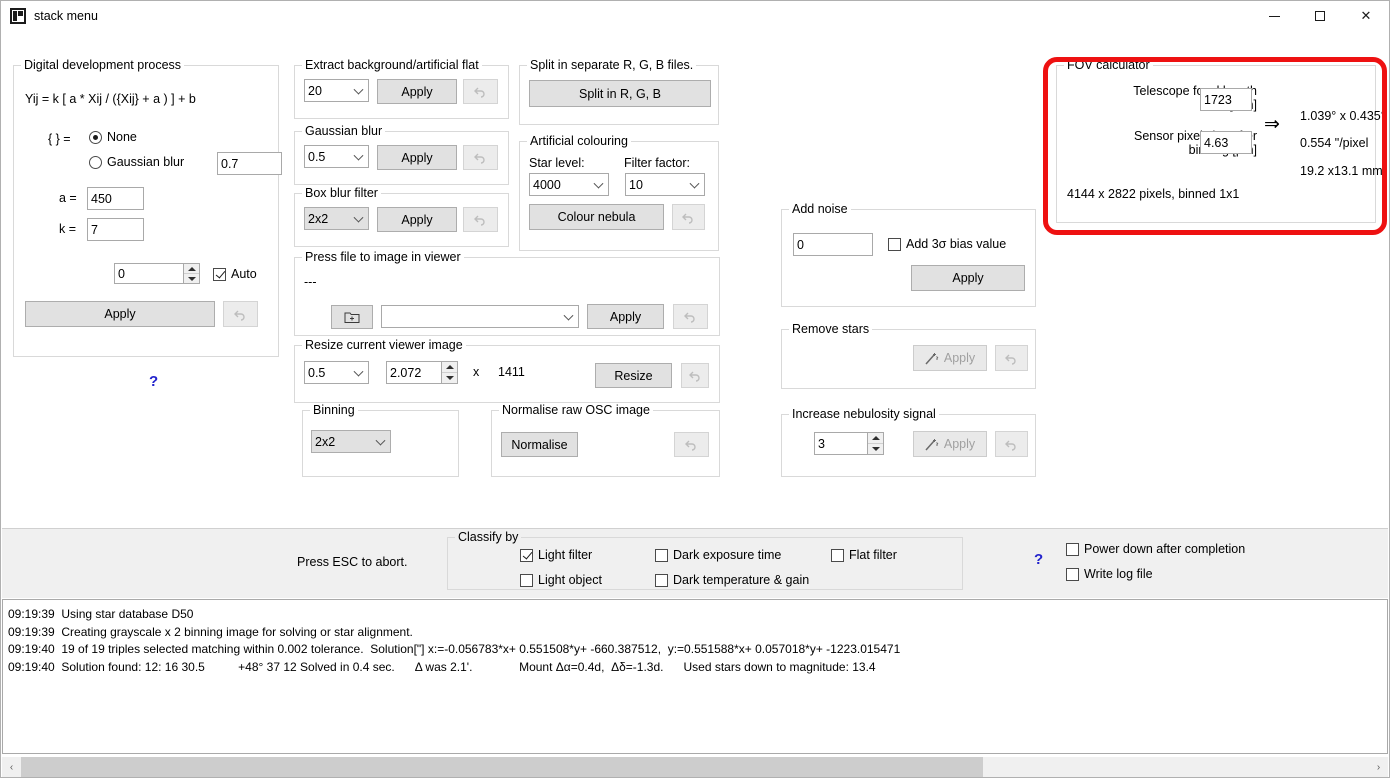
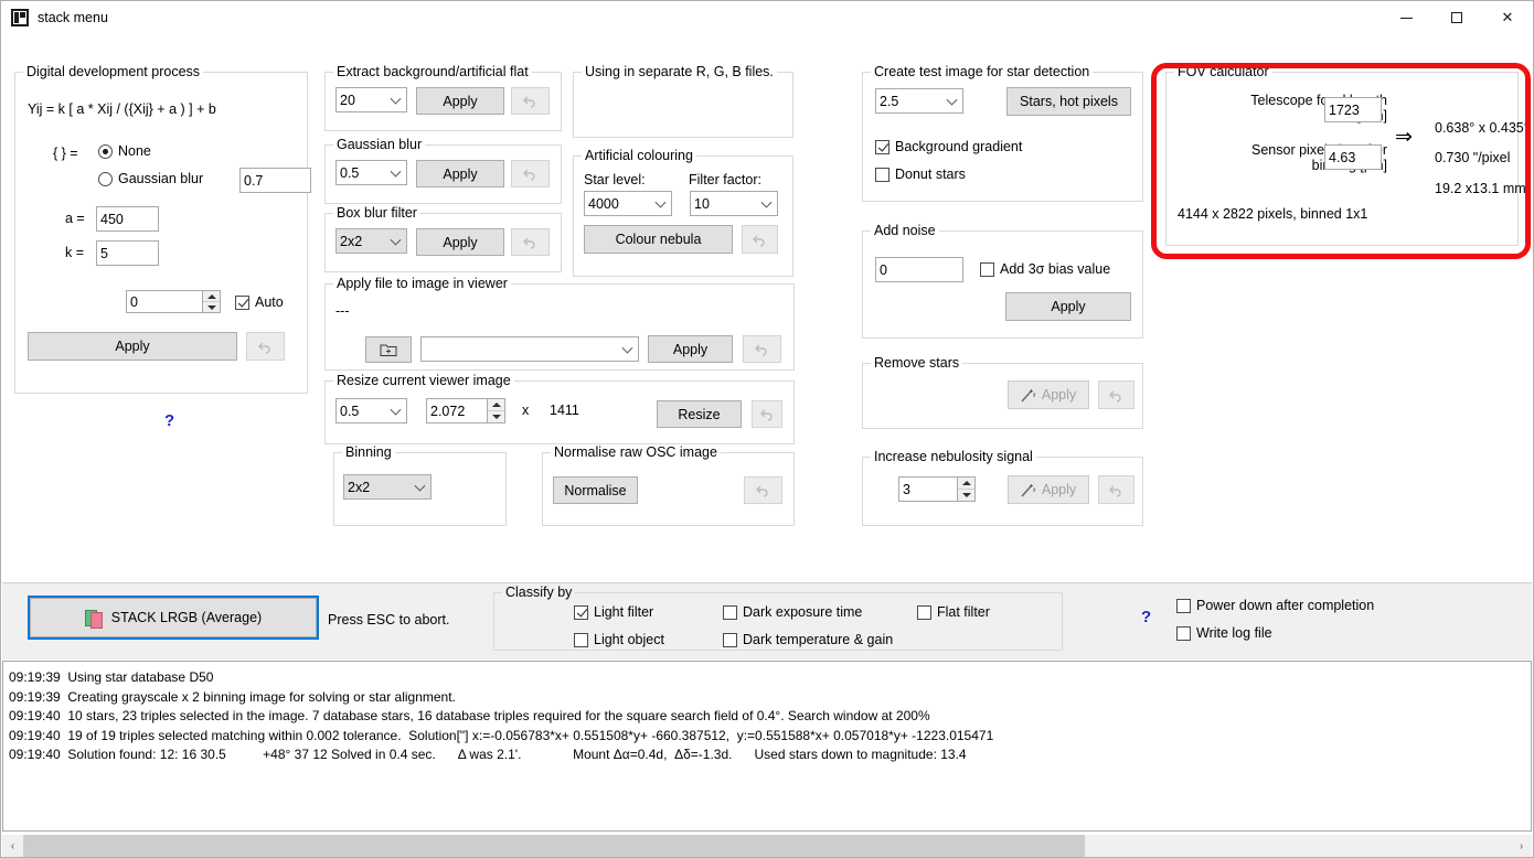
  stack menu
  ✕
  Digital development process
  Yij = k [ a * Xij / ({Xij} + a ) ] + b
  { } =
  None
  Gaussian blur
  0.7
  a =
  450
  k =
- 7
+ 5
  0
  Auto
  Apply
  ?
  Extract background/artificial flat
  20
  Apply
  Gaussian blur
  0.5
  Apply
  Box blur filter
  2x2
  Apply
- Press file to image in viewer
+ Apply file to image in viewer
  ---
  Apply
  Resize current viewer image
  0.5
  2.072
  x
  1411
  Resize
  Binning
  2x2
  Normalise raw OSC image
  Normalise
- Split in separate R, G, B files.
+ Using in separate R, G, B files.
- Split in R, G, B
  Artificial colouring
  Star level:
  Filter factor:
  4000
  10
  Colour nebula
+ Create test image for star detection
+ 2.5
+ Stars, hot pixels
+ Background gradient
+ Donut stars
  Add noise
  0
  Add 3σ bias value
  Apply
  Remove stars
  Apply
  Increase nebulosity signal
  3
  Apply
  FOV calculator
  1723
  4.63
  ⇒
- 1.039° x 0.435°
+ 0.638° x 0.435°
- 0.554 "/pixel
+ 0.730 "/pixel
  19.2 x13.1 mm
  4144 x 2822 pixels, binned 1x1
+ STACK LRGB (Average)
  Press ESC to abort.
  Classify by
  Light filter
  Light object
  Dark exposure time
  Dark temperature & gain
  Flat filter
  ?
  Power down after completion
  Write log file
  09:19:39 Using star database D50
  09:19:39 Creating grayscale x 2 binning image for solving or star alignment.
+ 09:19:40 10 stars, 23 triples selected in the image. 7 database stars, 16 database triples required for the square search field of 0.4°. Search window at 200%
  09:19:40 19 of 19 triples selected matching within 0.002 tolerance. Solution["] x:=-0.056783*x+ 0.551508*y+ -660.387512, y:=0.551588*x+ 0.057018*y+ -1223.015471
  09:19:40 Solution found: 12: 16 30.5 +48° 37 12 Solved in 0.4 sec. Δ was 2.1'. Mount Δα=0.4d, Δδ=-1.3d. Used stars down to magnitude: 13.4
  ‹
  ›
